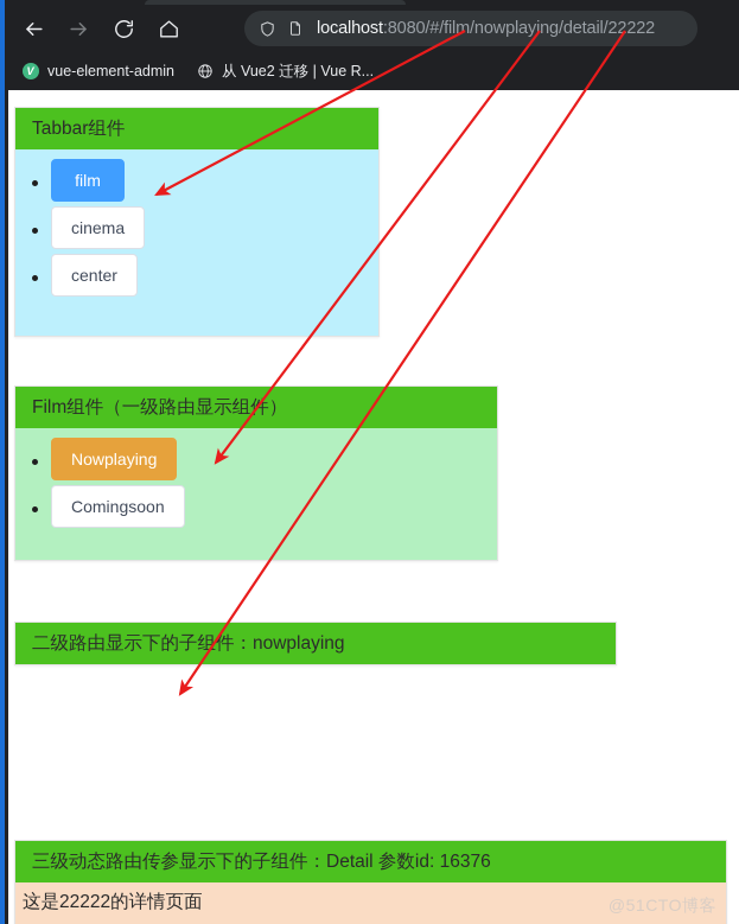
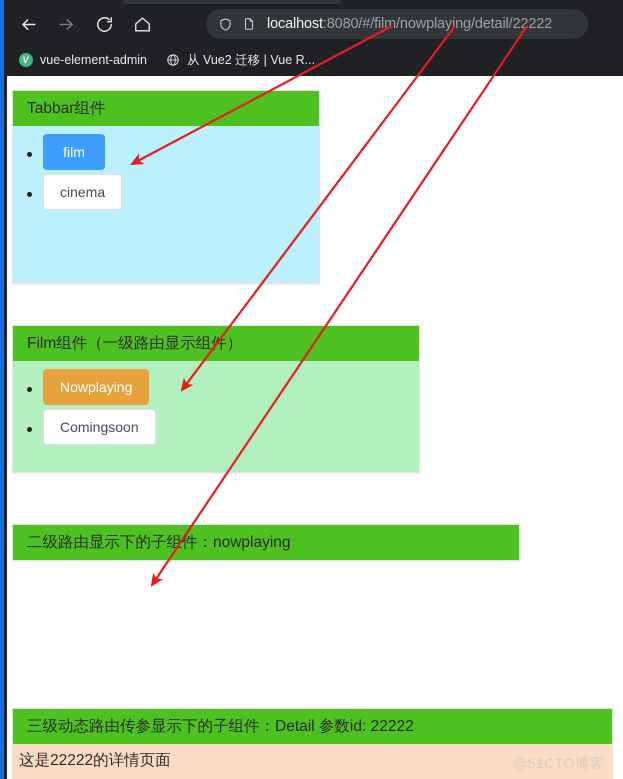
  localhost:8080/#/film/nowplaying/detail/22222
  V
  vue-element-admin
  从 Vue2 迁移 | Vue R...
  Tabbar组件
  film
  cinema
- center
  Film组件（一级路由显示组件）
  Nowplaying
  Comingsoon
  二级路由显示下的子组件：nowplaying
- 三级动态路由传参显示下的子组件：Detail 参数id: 16376
+ 三级动态路由传参显示下的子组件：Detail 参数id: 22222
  这是22222的详情页面
  @51CTO博客
